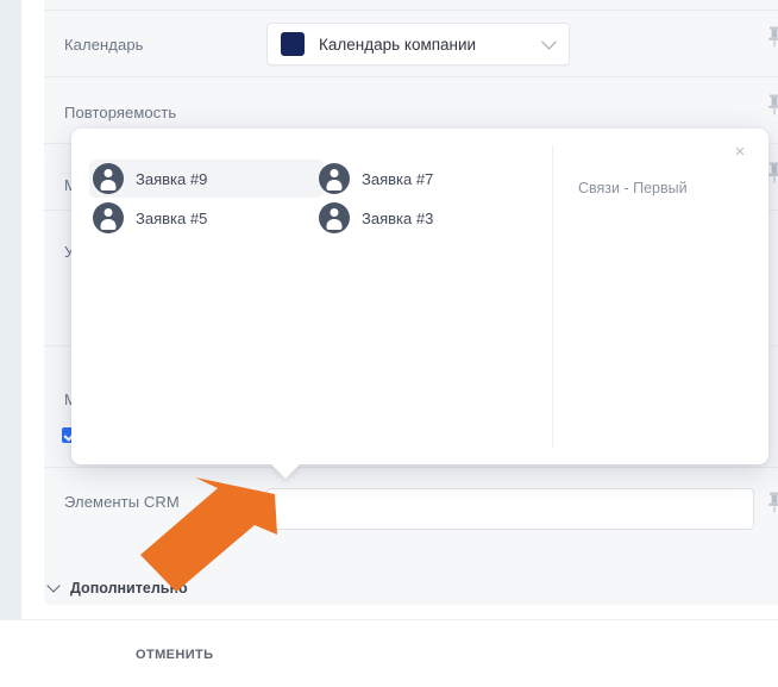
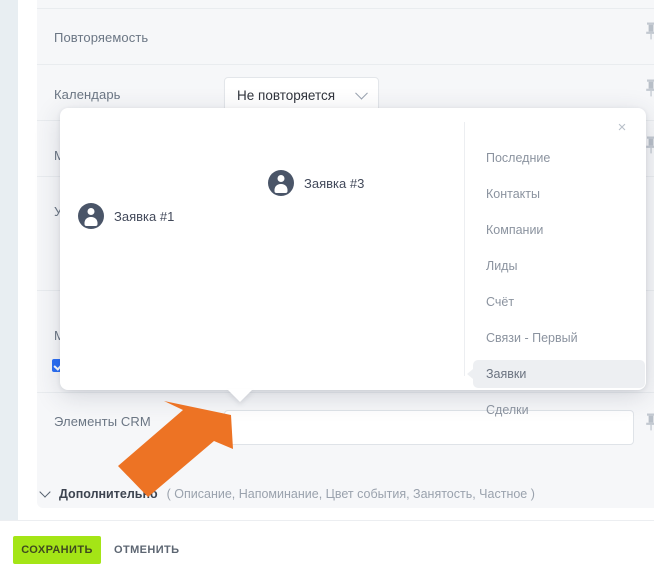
- Календарь
+ Повторяемость
- Календарь компании
- Повторяемость
+ Календарь
+ Не повторяется
  У
  Элементы CRM
  Дополнительо
+ ( Описание, Напоминание, Цвет события, Занятость, Частное )
  ×
- Заявка #9
- Заявка #7
- Заявка #5
  Заявка #3
+ Заявка #1
+ Последние
+ Контакты
+ Компании
+ Лиды
+ Счёт
  Связи - Первый
+ Заявки
+ Сделки
+ СОХРАНИТЬ
  ОТМЕНИТЬ
